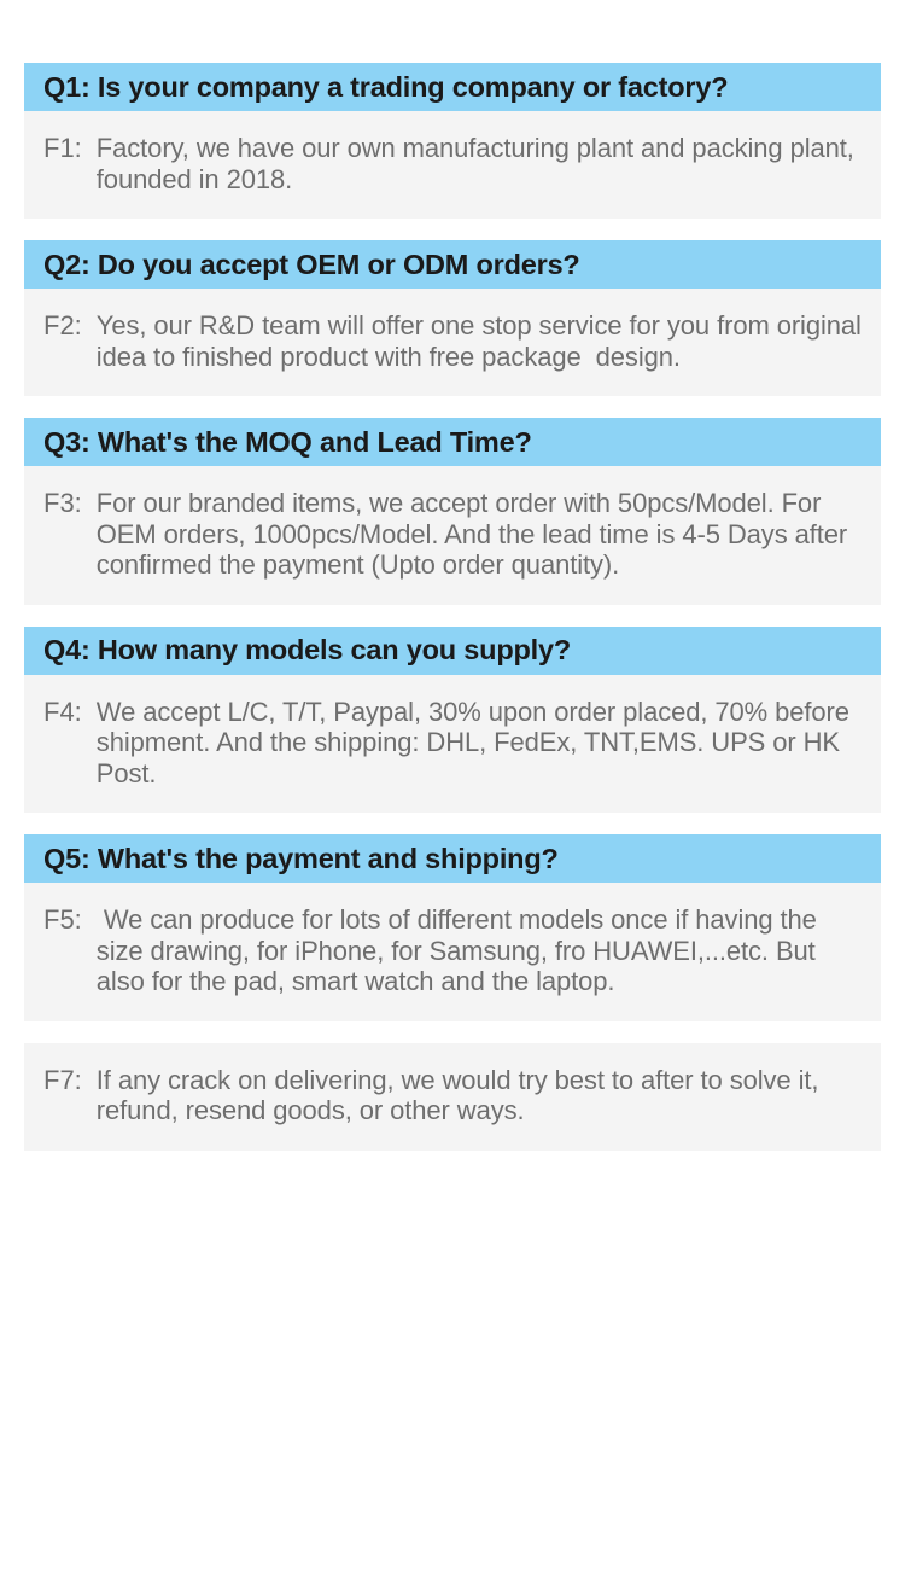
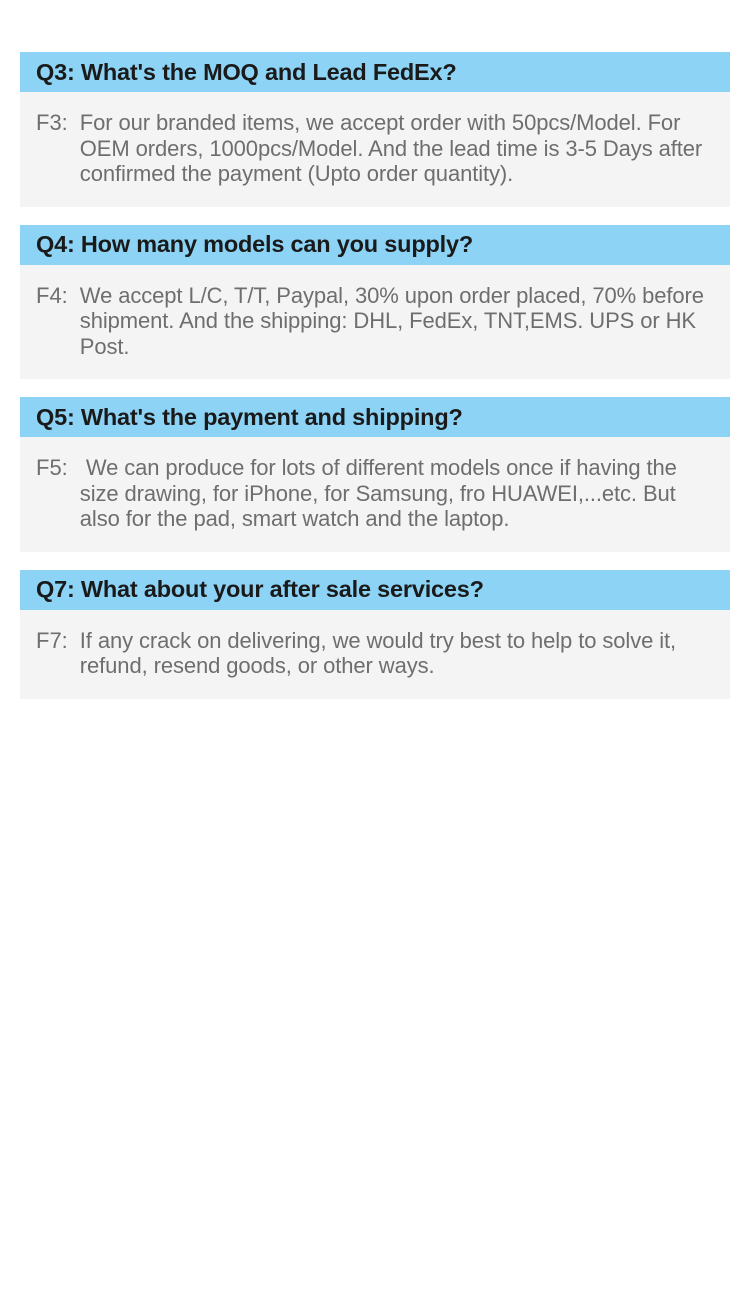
- Q1: Is your company a trading company or factory?
- F1:
- Factory, we have our own manufacturing plant and packing plant, founded in 2018.
- Q2: Do you accept OEM or ODM orders?
- F2:
- Yes, our R&D team will offer one stop service for you from original idea to finished product with free package design.
- Q3: What's the MOQ and Lead Time?
+ Q3: What's the MOQ and Lead FedEx?
  F3:
- For our branded items, we accept order with 50pcs/Model. For OEM orders, 1000pcs/Model. And the lead time is 4-5 Days after confirmed the payment (Upto order quantity).
+ For our branded items, we accept order with 50pcs/Model. For OEM orders, 1000pcs/Model. And the lead time is 3-5 Days after confirmed the payment (Upto order quantity).
  Q4: How many models can you supply?
  F4:
  We accept L/C, T/T, Paypal, 30% upon order placed, 70% before shipment. And the shipping: DHL, FedEx, TNT,EMS. UPS or HK Post.
  Q5: What's the payment and shipping?
  F5:
  We can produce for lots of different models once if having the size drawing, for iPhone, for Samsung, fro HUAWEI,...etc. But also for the pad, smart watch and the laptop.
+ Q7: What about your after sale services?
  F7:
- If any crack on delivering, we would try best to after to solve it, refund, resend goods, or other ways.
+ If any crack on delivering, we would try best to help to solve it, refund, resend goods, or other ways.
